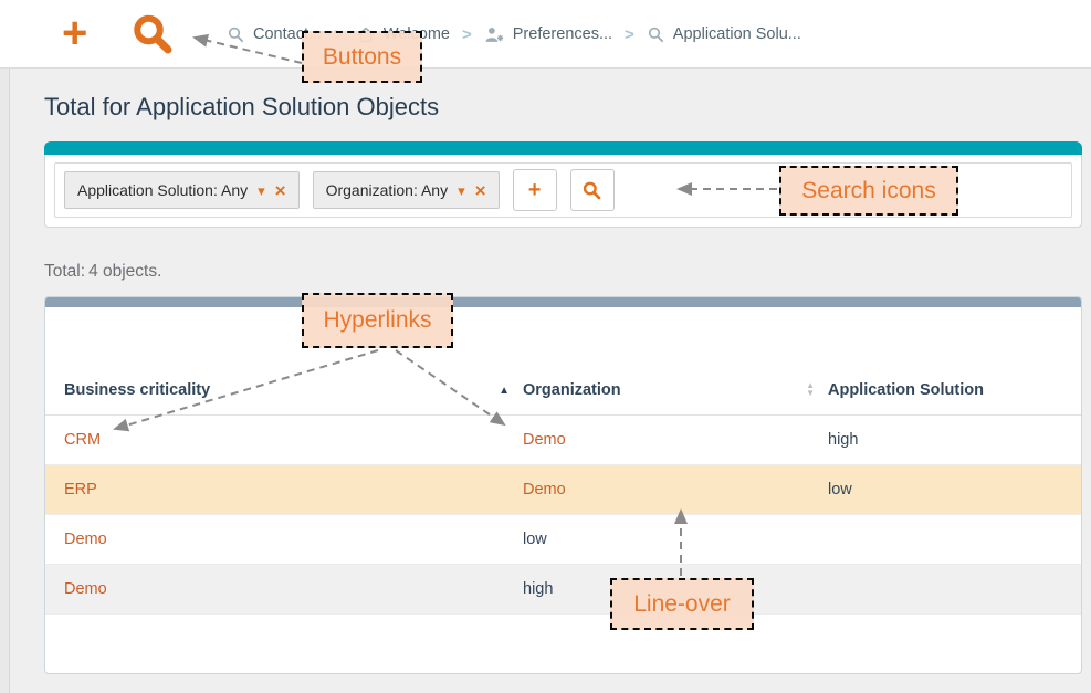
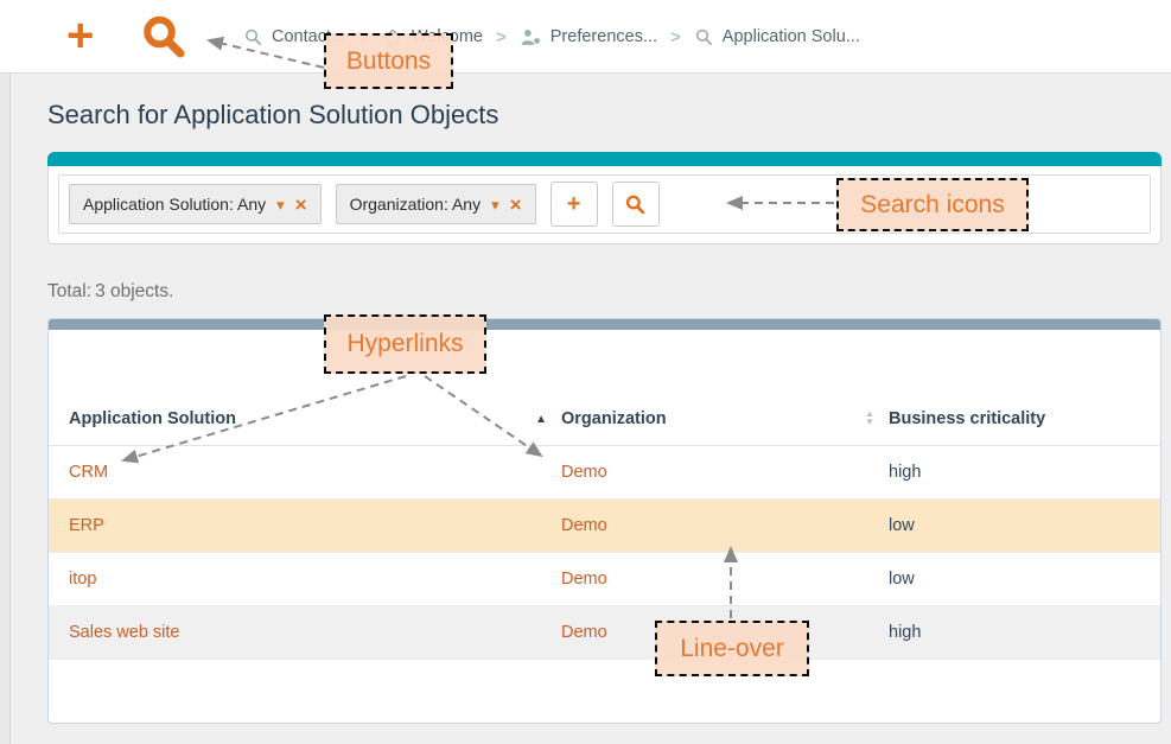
  +
  >
  Preferences...
  >
  Application Solu...
- Total for Application Solution Objects
+ Search for Application Solution Objects
  Application Solution: Any
  ▾
  ×
  Organization: Any
  ▾
  ×
  +
- Total: 4 objects.
+ Total: 3 objects.
- Business criticality
+ Application Solution
  ▲
  Organization
  ▲
  ▼
- Application Solution
+ Business criticality
  CRM
  Demo
  high
  ERP
  Demo
  low
+ itop
  Demo
  low
+ Sales web site
  Demo
  high
  Buttons
  Search icons
  Hyperlinks
  Line-over
